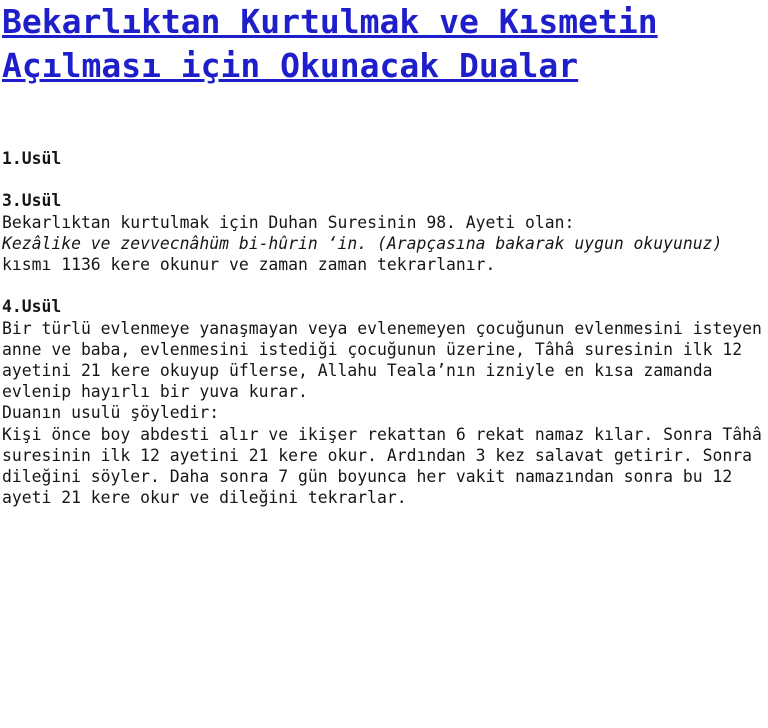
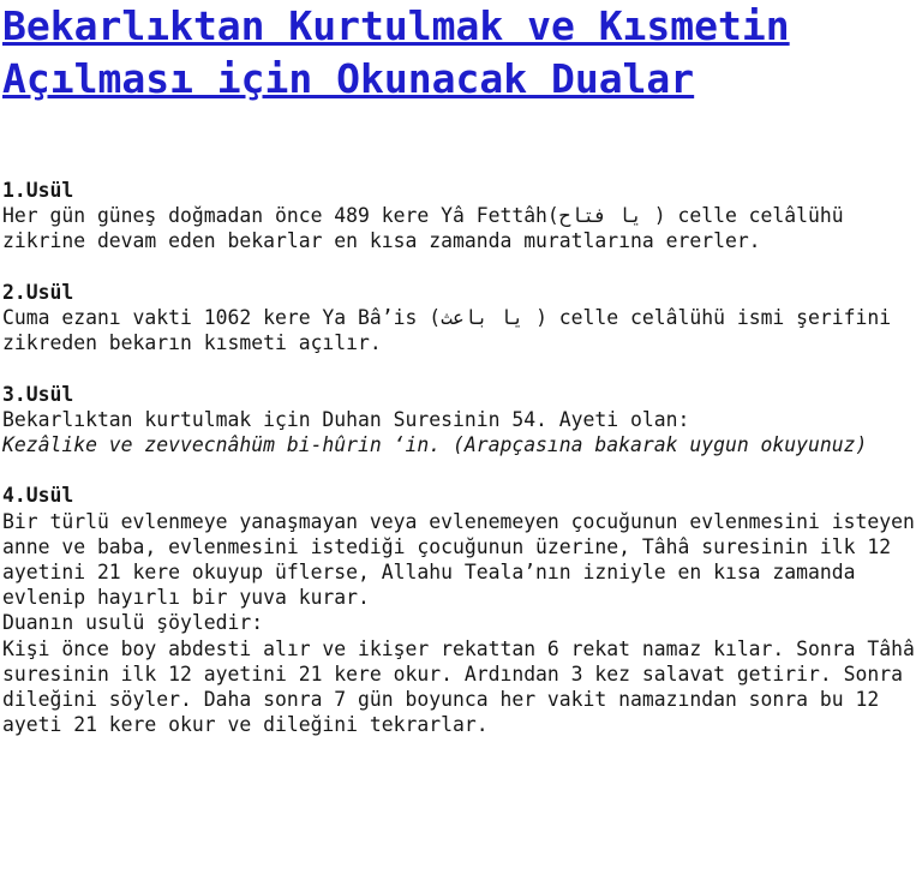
  Bekarlıktan Kurtulmak ve Kısmetin
  Açılması için Okunacak Dualar
  1.Usül
+ Her gün güneş doğmadan önce 489 kere Yâ Fettâh(يا فتاح ) celle celâlühü
+ zikrine devam eden bekarlar en kısa zamanda muratlarına ererler.
+ 2.Usül
+ Cuma ezanı vakti 1062 kere Ya Bâ’is (يا باعث ) celle celâlühü ismi şerifini
+ zikreden bekarın kısmeti açılır.
  3.Usül
- Bekarlıktan kurtulmak için Duhan Suresinin 98. Ayeti olan:
+ Bekarlıktan kurtulmak için Duhan Suresinin 54. Ayeti olan:
  Kezâlike ve zevvecnâhüm bi-hûrin ‘in. (Arapçasına bakarak uygun okuyunuz)
- kısmı 1136 kere okunur ve zaman zaman tekrarlanır.
  4.Usül
  Bir türlü evlenmeye yanaşmayan veya evlenemeyen çocuğunun evlenmesini isteyen
  anne ve baba, evlenmesini istediği çocuğunun üzerine, Tâhâ suresinin ilk 12
  ayetini 21 kere okuyup üflerse, Allahu Teala’nın izniyle en kısa zamanda
  evlenip hayırlı bir yuva kurar.
  Duanın usulü şöyledir:
  Kişi önce boy abdesti alır ve ikişer rekattan 6 rekat namaz kılar. Sonra Tâhâ
  suresinin ilk 12 ayetini 21 kere okur. Ardından 3 kez salavat getirir. Sonra
  dileğini söyler. Daha sonra 7 gün boyunca her vakit namazından sonra bu 12
  ayeti 21 kere okur ve dileğini tekrarlar.
